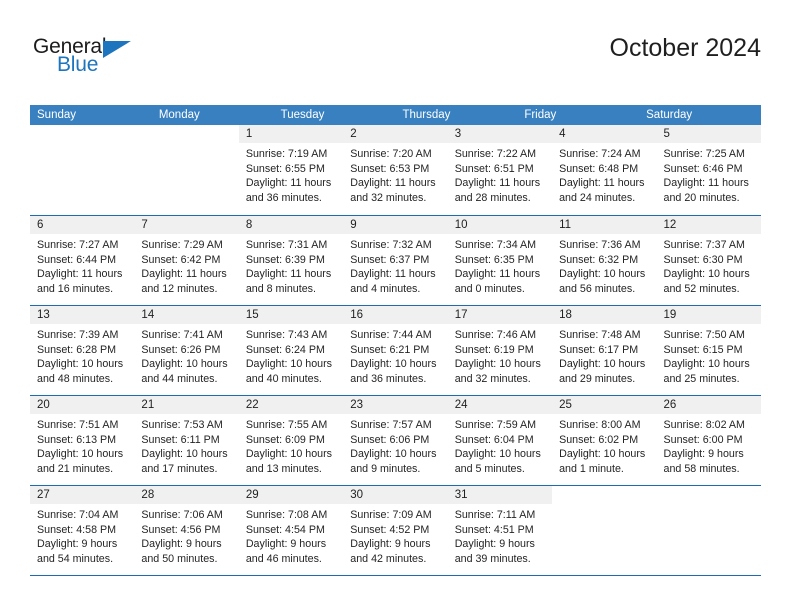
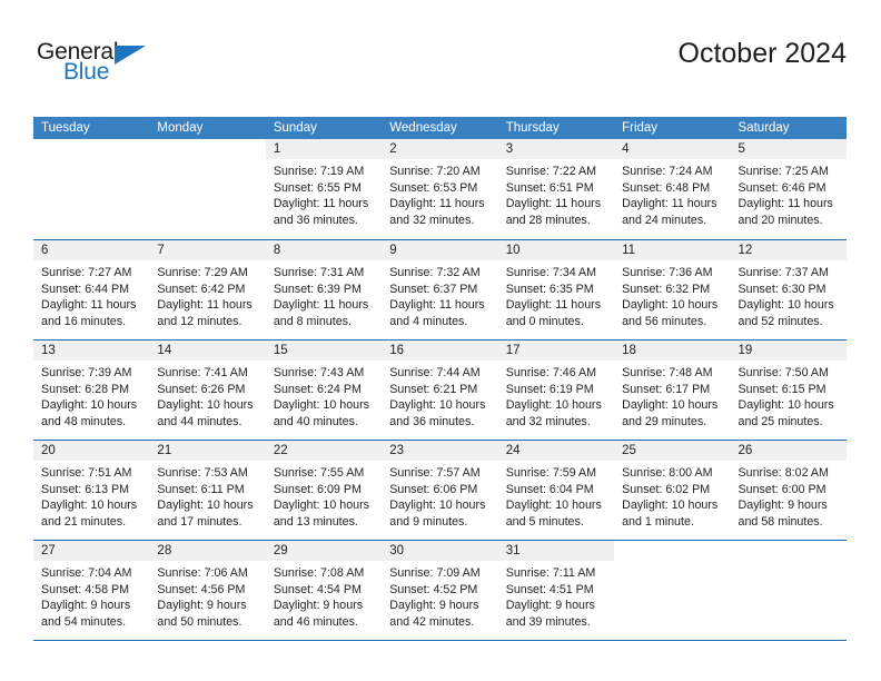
  General
  Blue
  October 2024
- Sunday
+ Tuesday
  Monday
- Tuesday
+ Sunday
+ Wednesday
  Thursday
  Friday
  Saturday
  1
  Sunrise: 7:19 AM
  Sunset: 6:55 PM
  Daylight: 11 hours
  and 36 minutes.
  2
  Sunrise: 7:20 AM
  Sunset: 6:53 PM
  Daylight: 11 hours
  and 32 minutes.
  3
  Sunrise: 7:22 AM
  Sunset: 6:51 PM
  Daylight: 11 hours
  and 28 minutes.
  4
  Sunrise: 7:24 AM
  Sunset: 6:48 PM
  Daylight: 11 hours
  and 24 minutes.
  5
  Sunrise: 7:25 AM
  Sunset: 6:46 PM
  Daylight: 11 hours
  and 20 minutes.
  6
  Sunrise: 7:27 AM
  Sunset: 6:44 PM
  Daylight: 11 hours
  and 16 minutes.
  7
  Sunrise: 7:29 AM
  Sunset: 6:42 PM
  Daylight: 11 hours
  and 12 minutes.
  8
  Sunrise: 7:31 AM
  Sunset: 6:39 PM
  Daylight: 11 hours
  and 8 minutes.
  9
  Sunrise: 7:32 AM
  Sunset: 6:37 PM
  Daylight: 11 hours
  and 4 minutes.
  10
  Sunrise: 7:34 AM
  Sunset: 6:35 PM
  Daylight: 11 hours
  and 0 minutes.
  11
  Sunrise: 7:36 AM
  Sunset: 6:32 PM
  Daylight: 10 hours
  and 56 minutes.
  12
  Sunrise: 7:37 AM
  Sunset: 6:30 PM
  Daylight: 10 hours
  and 52 minutes.
  13
  Sunrise: 7:39 AM
  Sunset: 6:28 PM
  Daylight: 10 hours
  and 48 minutes.
  14
  Sunrise: 7:41 AM
  Sunset: 6:26 PM
  Daylight: 10 hours
  and 44 minutes.
  15
  Sunrise: 7:43 AM
  Sunset: 6:24 PM
  Daylight: 10 hours
  and 40 minutes.
  16
  Sunrise: 7:44 AM
  Sunset: 6:21 PM
  Daylight: 10 hours
  and 36 minutes.
  17
  Sunrise: 7:46 AM
  Sunset: 6:19 PM
  Daylight: 10 hours
  and 32 minutes.
  18
  Sunrise: 7:48 AM
  Sunset: 6:17 PM
  Daylight: 10 hours
  and 29 minutes.
  19
  Sunrise: 7:50 AM
  Sunset: 6:15 PM
  Daylight: 10 hours
  and 25 minutes.
  20
  Sunrise: 7:51 AM
  Sunset: 6:13 PM
  Daylight: 10 hours
  and 21 minutes.
  21
  Sunrise: 7:53 AM
  Sunset: 6:11 PM
  Daylight: 10 hours
  and 17 minutes.
  22
  Sunrise: 7:55 AM
  Sunset: 6:09 PM
  Daylight: 10 hours
  and 13 minutes.
  23
  Sunrise: 7:57 AM
  Sunset: 6:06 PM
  Daylight: 10 hours
  and 9 minutes.
  24
  Sunrise: 7:59 AM
  Sunset: 6:04 PM
  Daylight: 10 hours
  and 5 minutes.
  25
  Sunrise: 8:00 AM
  Sunset: 6:02 PM
  Daylight: 10 hours
  and 1 minute.
  26
  Sunrise: 8:02 AM
  Sunset: 6:00 PM
  Daylight: 9 hours
  and 58 minutes.
  27
  Sunrise: 7:04 AM
  Sunset: 4:58 PM
  Daylight: 9 hours
  and 54 minutes.
  28
  Sunrise: 7:06 AM
  Sunset: 4:56 PM
  Daylight: 9 hours
  and 50 minutes.
  29
  Sunrise: 7:08 AM
  Sunset: 4:54 PM
  Daylight: 9 hours
  and 46 minutes.
  30
  Sunrise: 7:09 AM
  Sunset: 4:52 PM
  Daylight: 9 hours
  and 42 minutes.
  31
  Sunrise: 7:11 AM
  Sunset: 4:51 PM
  Daylight: 9 hours
  and 39 minutes.
